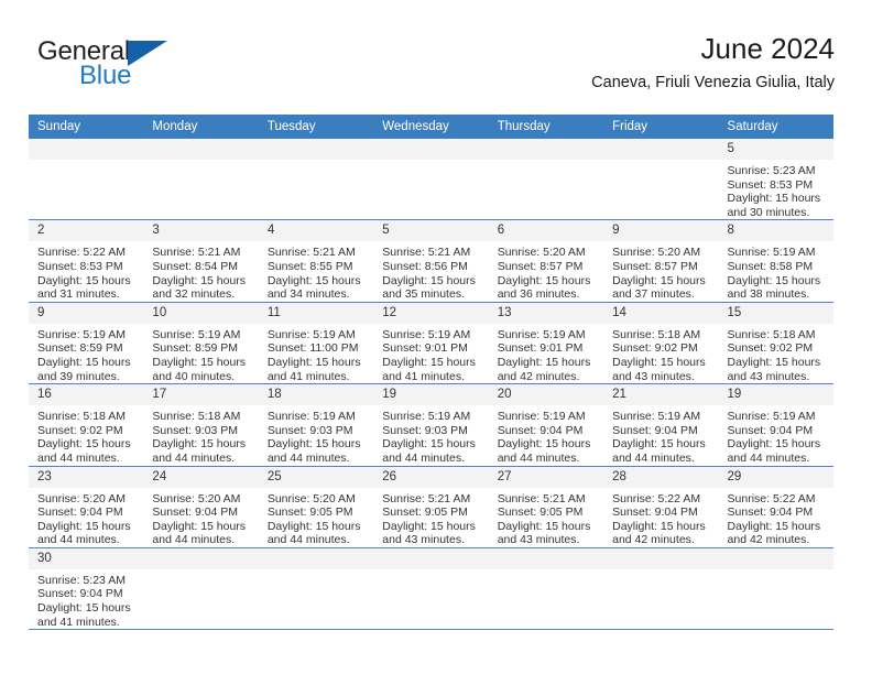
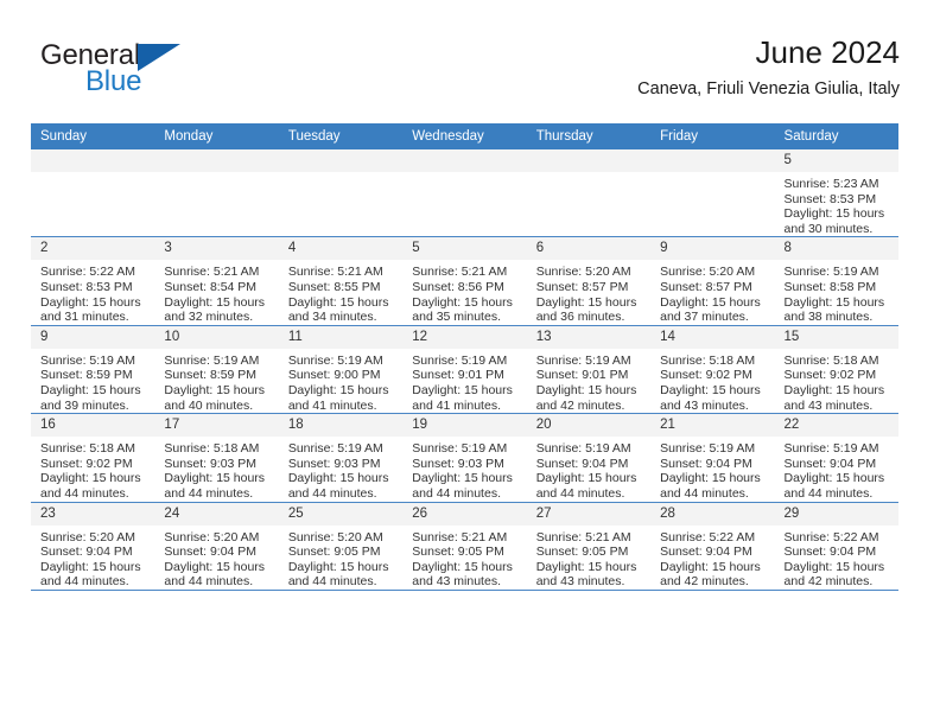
  General
  Blue
  June 2024
  Caneva, Friuli Venezia Giulia, Italy
  Sunday	Monday	Tuesday	Wednesday	Thursday	Friday	Saturday
  						5Sunrise: 5:23 AMSunset: 8:53 PMDaylight: 15 hoursand 30 minutes.
  2Sunrise: 5:22 AMSunset: 8:53 PMDaylight: 15 hoursand 31 minutes.	3Sunrise: 5:21 AMSunset: 8:54 PMDaylight: 15 hoursand 32 minutes.	4Sunrise: 5:21 AMSunset: 8:55 PMDaylight: 15 hoursand 34 minutes.	5Sunrise: 5:21 AMSunset: 8:56 PMDaylight: 15 hoursand 35 minutes.	6Sunrise: 5:20 AMSunset: 8:57 PMDaylight: 15 hoursand 36 minutes.	9Sunrise: 5:20 AMSunset: 8:57 PMDaylight: 15 hoursand 37 minutes.	8Sunrise: 5:19 AMSunset: 8:58 PMDaylight: 15 hoursand 38 minutes.
- 9Sunrise: 5:19 AMSunset: 8:59 PMDaylight: 15 hoursand 39 minutes.	10Sunrise: 5:19 AMSunset: 8:59 PMDaylight: 15 hoursand 40 minutes.	11Sunrise: 5:19 AMSunset: 11:00 PMDaylight: 15 hoursand 41 minutes.	12Sunrise: 5:19 AMSunset: 9:01 PMDaylight: 15 hoursand 41 minutes.	13Sunrise: 5:19 AMSunset: 9:01 PMDaylight: 15 hoursand 42 minutes.	14Sunrise: 5:18 AMSunset: 9:02 PMDaylight: 15 hoursand 43 minutes.	15Sunrise: 5:18 AMSunset: 9:02 PMDaylight: 15 hoursand 43 minutes.
+ 9Sunrise: 5:19 AMSunset: 8:59 PMDaylight: 15 hoursand 39 minutes.	10Sunrise: 5:19 AMSunset: 8:59 PMDaylight: 15 hoursand 40 minutes.	11Sunrise: 5:19 AMSunset: 9:00 PMDaylight: 15 hoursand 41 minutes.	12Sunrise: 5:19 AMSunset: 9:01 PMDaylight: 15 hoursand 41 minutes.	13Sunrise: 5:19 AMSunset: 9:01 PMDaylight: 15 hoursand 42 minutes.	14Sunrise: 5:18 AMSunset: 9:02 PMDaylight: 15 hoursand 43 minutes.	15Sunrise: 5:18 AMSunset: 9:02 PMDaylight: 15 hoursand 43 minutes.
- 16Sunrise: 5:18 AMSunset: 9:02 PMDaylight: 15 hoursand 44 minutes.	17Sunrise: 5:18 AMSunset: 9:03 PMDaylight: 15 hoursand 44 minutes.	18Sunrise: 5:19 AMSunset: 9:03 PMDaylight: 15 hoursand 44 minutes.	19Sunrise: 5:19 AMSunset: 9:03 PMDaylight: 15 hoursand 44 minutes.	20Sunrise: 5:19 AMSunset: 9:04 PMDaylight: 15 hoursand 44 minutes.	21Sunrise: 5:19 AMSunset: 9:04 PMDaylight: 15 hoursand 44 minutes.	19Sunrise: 5:19 AMSunset: 9:04 PMDaylight: 15 hoursand 44 minutes.
+ 16Sunrise: 5:18 AMSunset: 9:02 PMDaylight: 15 hoursand 44 minutes.	17Sunrise: 5:18 AMSunset: 9:03 PMDaylight: 15 hoursand 44 minutes.	18Sunrise: 5:19 AMSunset: 9:03 PMDaylight: 15 hoursand 44 minutes.	19Sunrise: 5:19 AMSunset: 9:03 PMDaylight: 15 hoursand 44 minutes.	20Sunrise: 5:19 AMSunset: 9:04 PMDaylight: 15 hoursand 44 minutes.	21Sunrise: 5:19 AMSunset: 9:04 PMDaylight: 15 hoursand 44 minutes.	22Sunrise: 5:19 AMSunset: 9:04 PMDaylight: 15 hoursand 44 minutes.
  23Sunrise: 5:20 AMSunset: 9:04 PMDaylight: 15 hoursand 44 minutes.	24Sunrise: 5:20 AMSunset: 9:04 PMDaylight: 15 hoursand 44 minutes.	25Sunrise: 5:20 AMSunset: 9:05 PMDaylight: 15 hoursand 44 minutes.	26Sunrise: 5:21 AMSunset: 9:05 PMDaylight: 15 hoursand 43 minutes.	27Sunrise: 5:21 AMSunset: 9:05 PMDaylight: 15 hoursand 43 minutes.	28Sunrise: 5:22 AMSunset: 9:04 PMDaylight: 15 hoursand 42 minutes.	29Sunrise: 5:22 AMSunset: 9:04 PMDaylight: 15 hoursand 42 minutes.
- 30Sunrise: 5:23 AMSunset: 9:04 PMDaylight: 15 hoursand 41 minutes.
